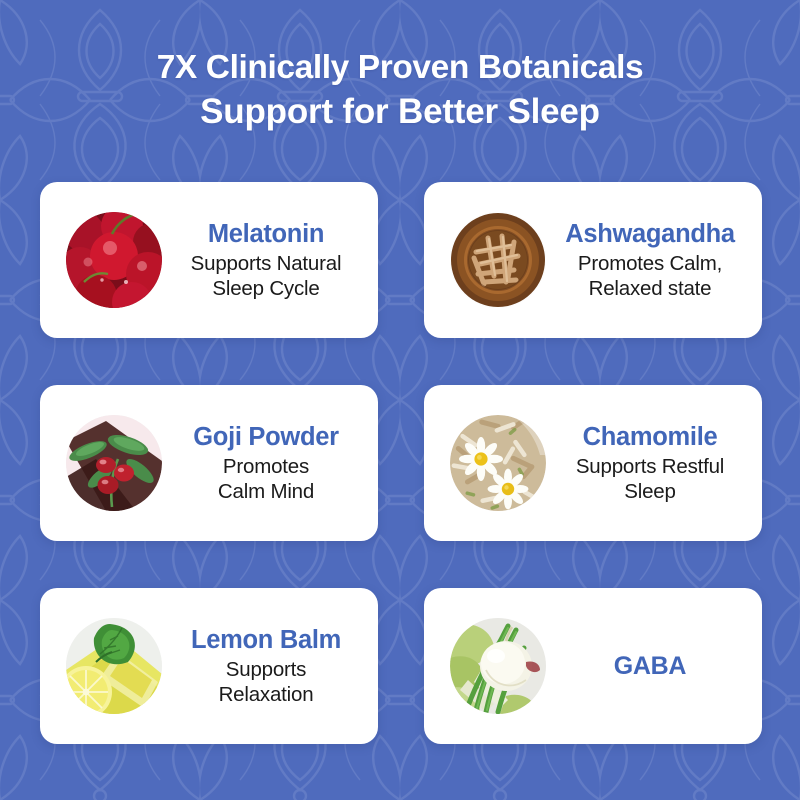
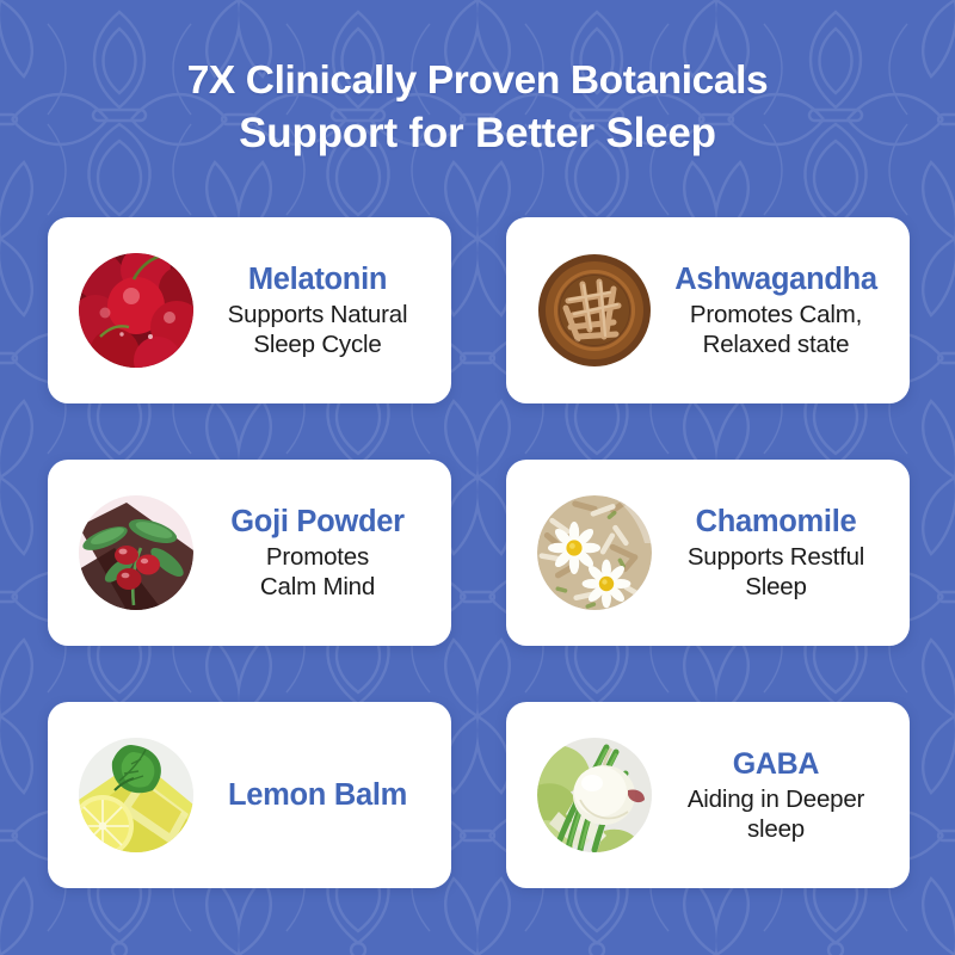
  7X Clinically Proven Botanicals
  Support for Better Sleep
  Melatonin
  Supports Natural
  Sleep Cycle
  Ashwagandha
  Promotes Calm,
  Relaxed state
  Goji Powder
  Promotes
  Calm Mind
  Chamomile
  Supports Restful
  Sleep
  Lemon Balm
- Supports
- Relaxation
  GABA
+ Aiding in Deeper
+ sleep
